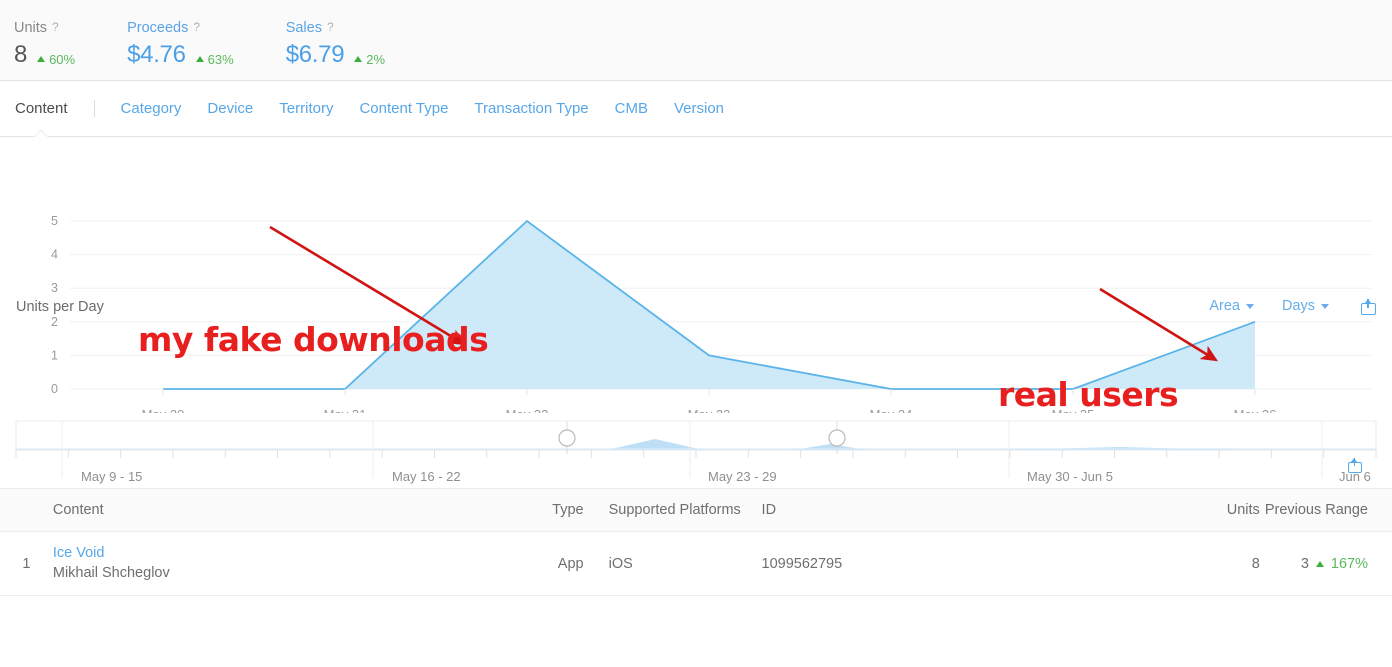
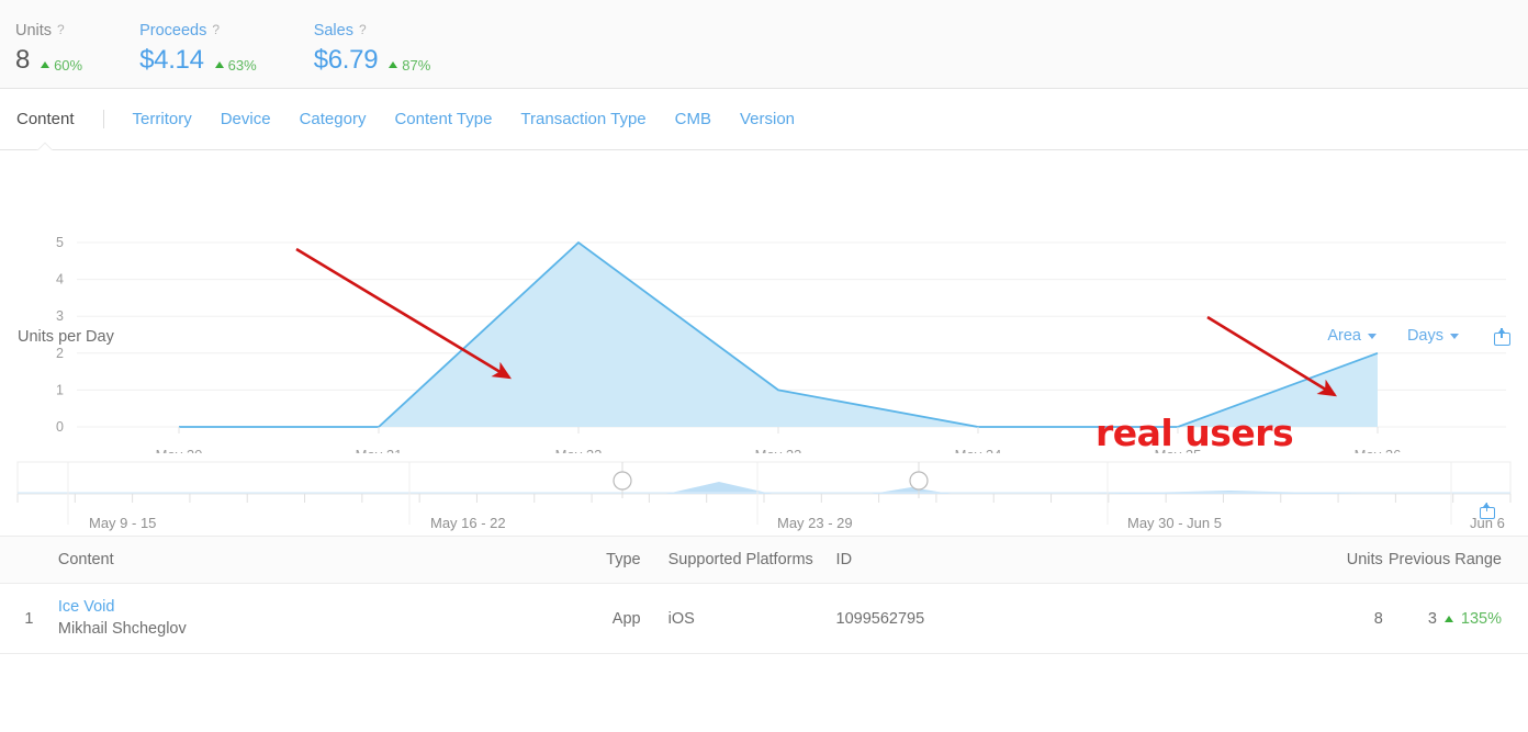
  Units ?
  8
  60%
  Proceeds ?
- $4.76
+ $4.14
  63%
  Sales ?
  $6.79
- 2%
+ 87%
  Content
- Category
+ Territory
  Device
- Territory
+ Category
  Content Type
  Transaction Type
  CMB
  Version
  Units per Day
  Area
  Days
  0
  1
  2
  3
  4
  5
- my fake downloads
  real users
  May 9 - 15
  May 16 - 22
  May 23 - 29
  May 30 - Jun 5
  Jun 6
  	Content	Type	Supported Platforms	ID	Units	Previous Range
- 1	Ice Void Mikhail Shcheglov	App	iOS	1099562795	8	3 167%
+ 1	Ice Void Mikhail Shcheglov	App	iOS	1099562795	8	3 135%
